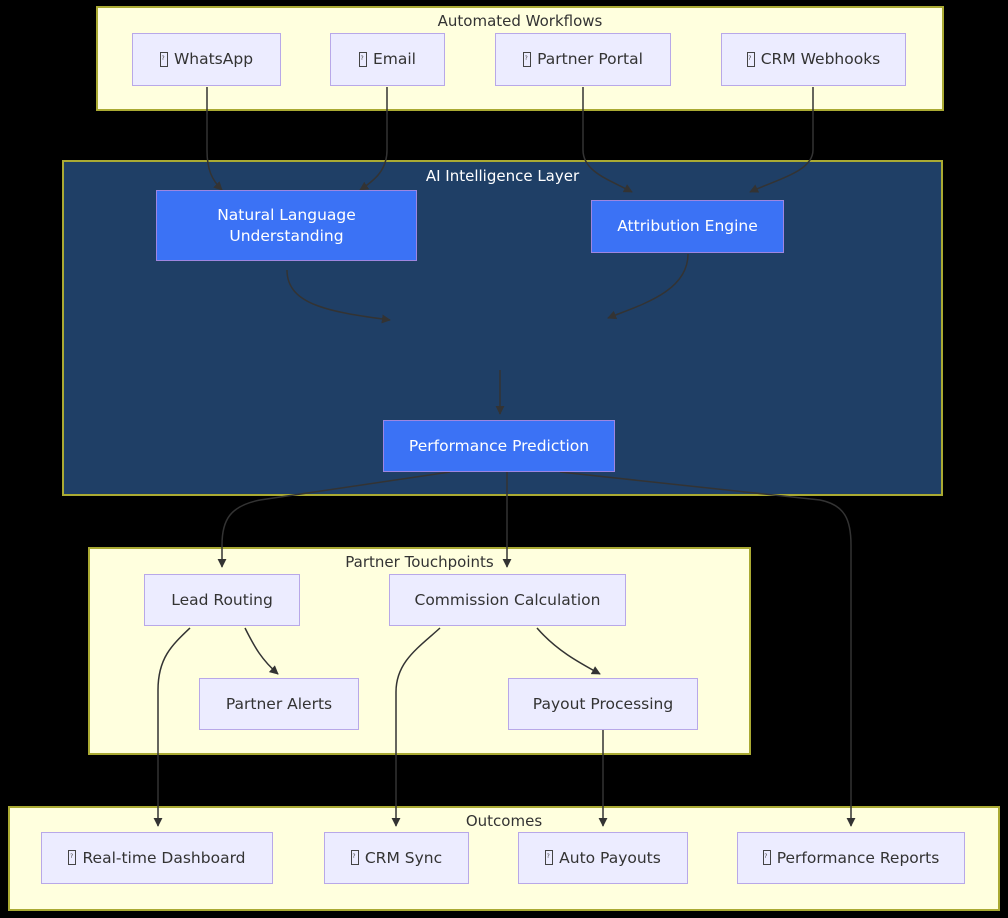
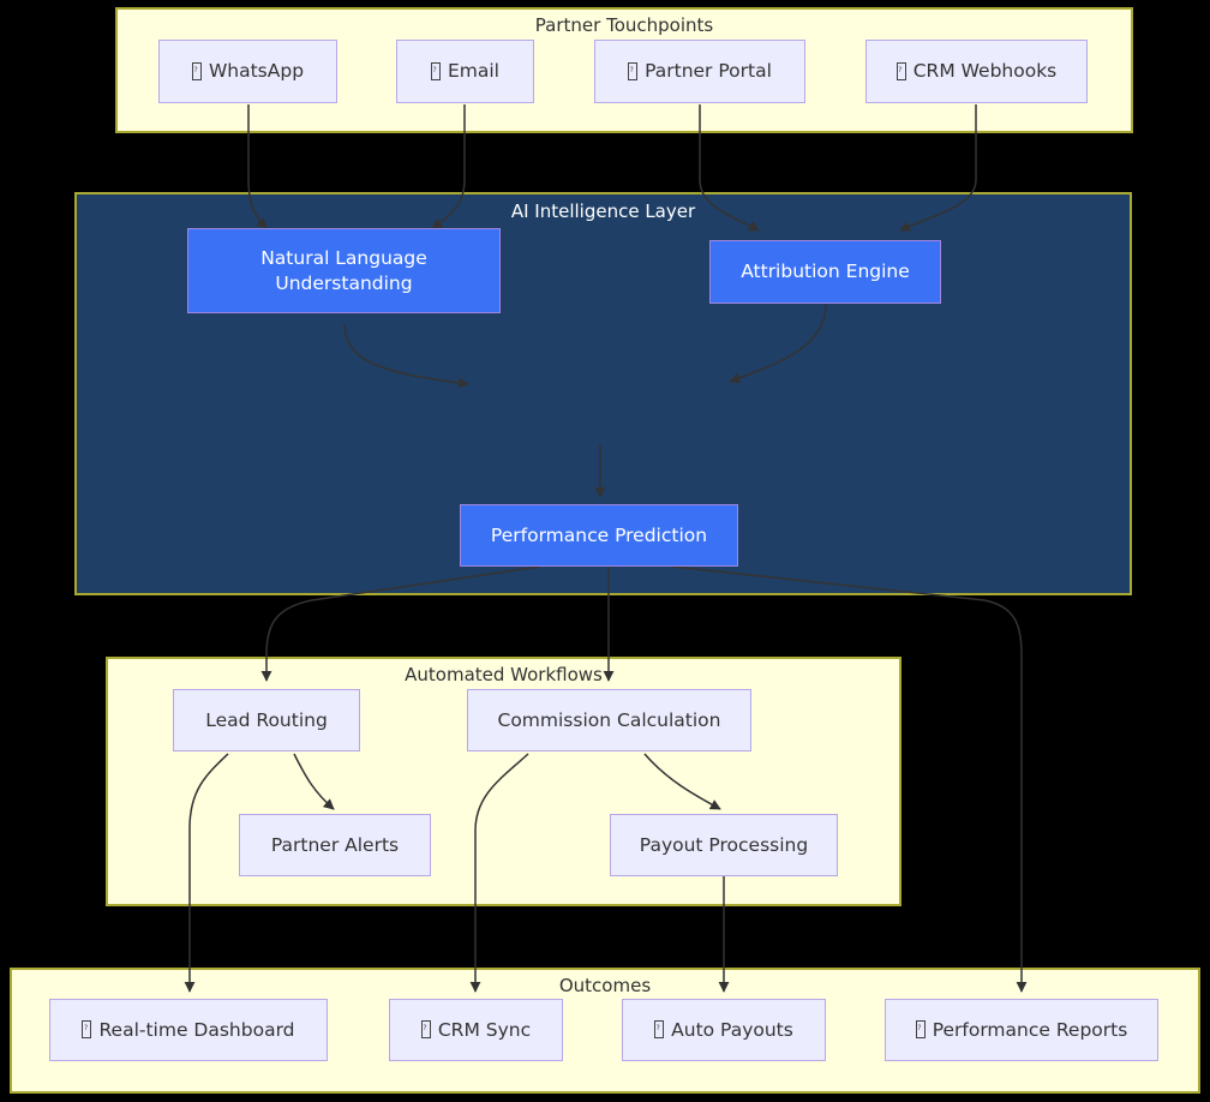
- Automated Workflows
+ Partner Touchpoints
  WhatsApp
  Email
  Partner Portal
  CRM Webhooks
  AI Intelligence Layer
  Natural Language
  Understanding
  Attribution Engine
  Performance Prediction
- Partner Touchpoints
+ Automated Workflows
  Lead Routing
  Commission Calculation
  Partner Alerts
  Payout Processing
  Outcomes
  Real-time Dashboard
  CRM Sync
  Auto Payouts
  Performance Reports
